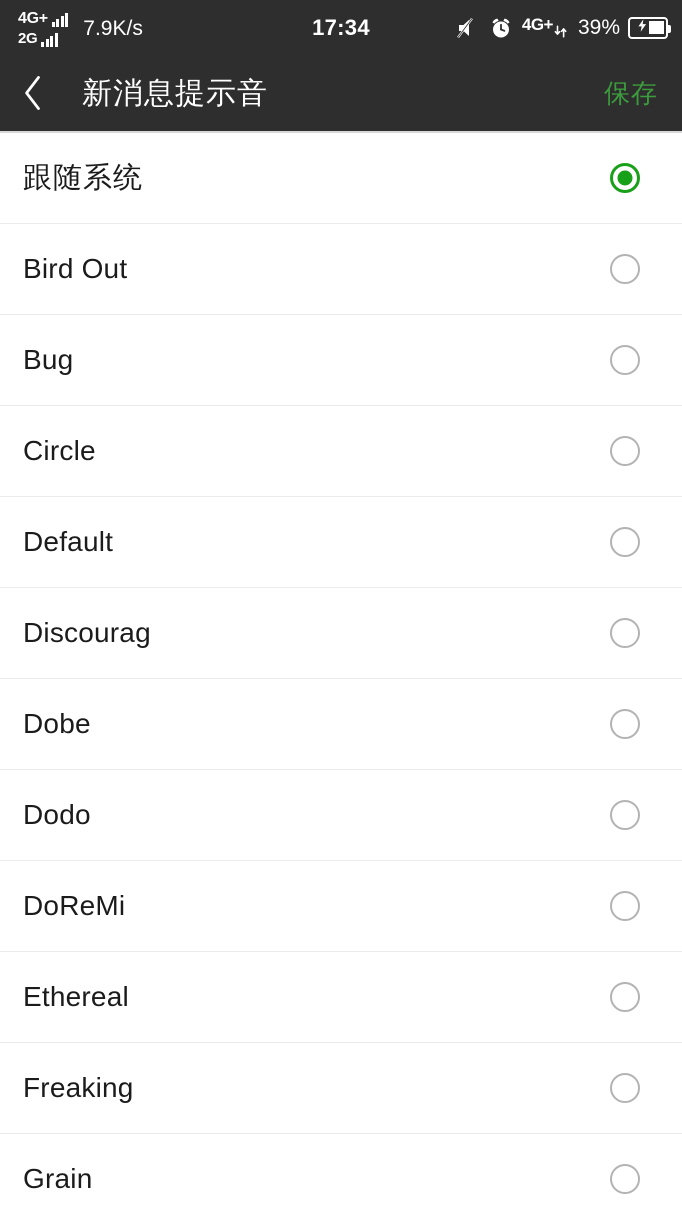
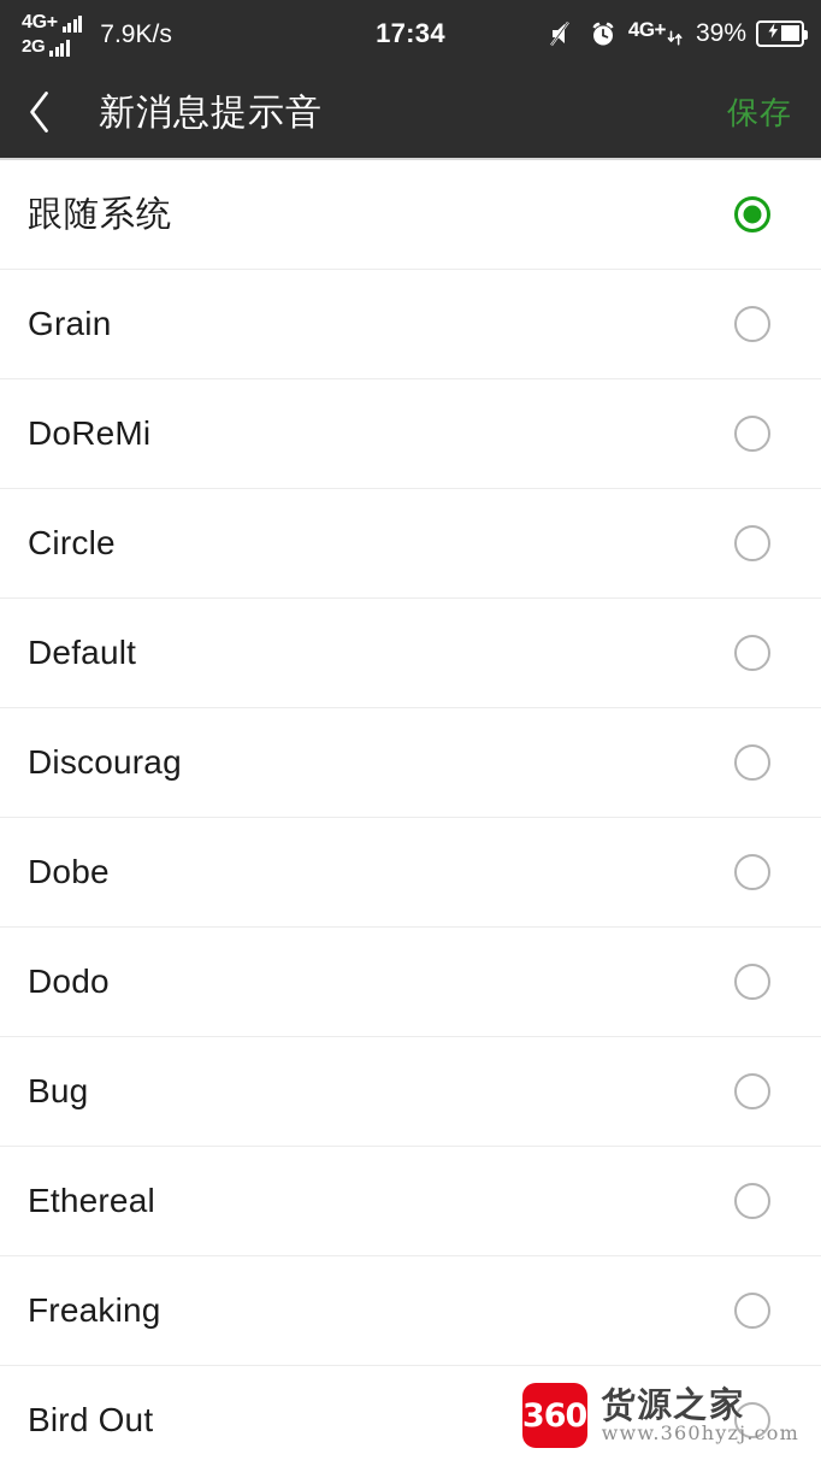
  4G+
  2G
  7.9K/s
  17:34
  4G+
  39%
  新消息提示音
  保存
  跟随系统
- Bird Out
+ Grain
- Bug
+ DoReMi
  Circle
  Default
  Discourag
  Dobe
  Dodo
- DoReMi
+ Bug
  Ethereal
  Freaking
- Grain
+ Bird Out
+ 360
+ 货源之家
+ www.360hyzj.com
